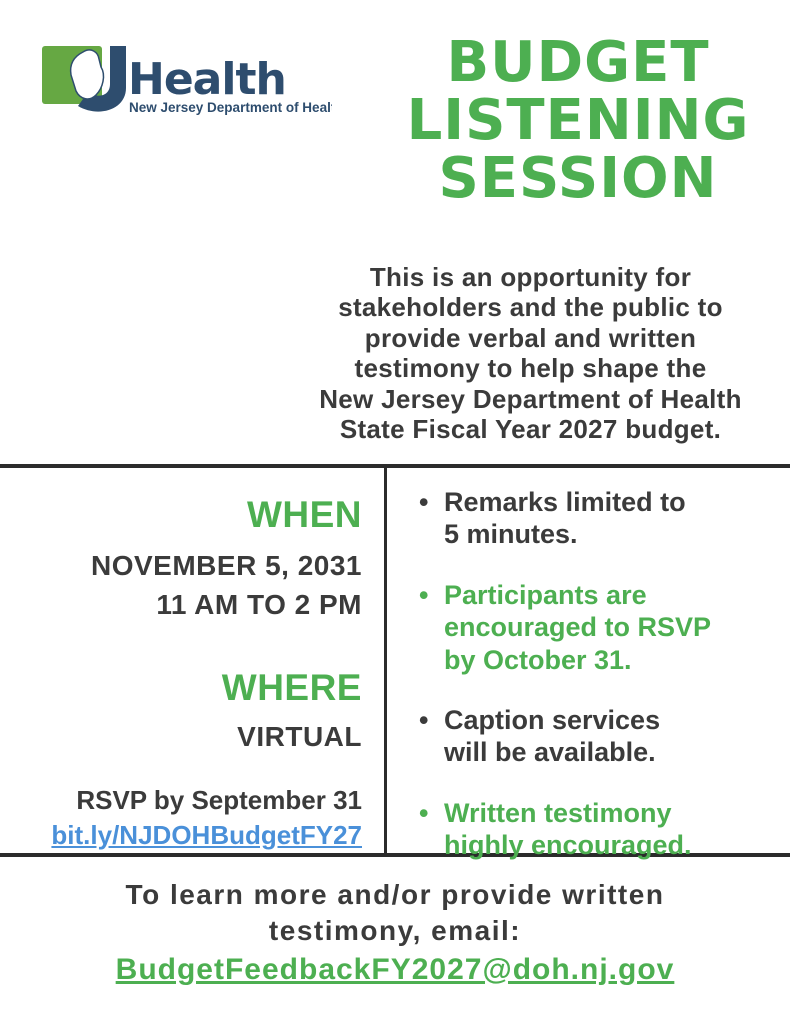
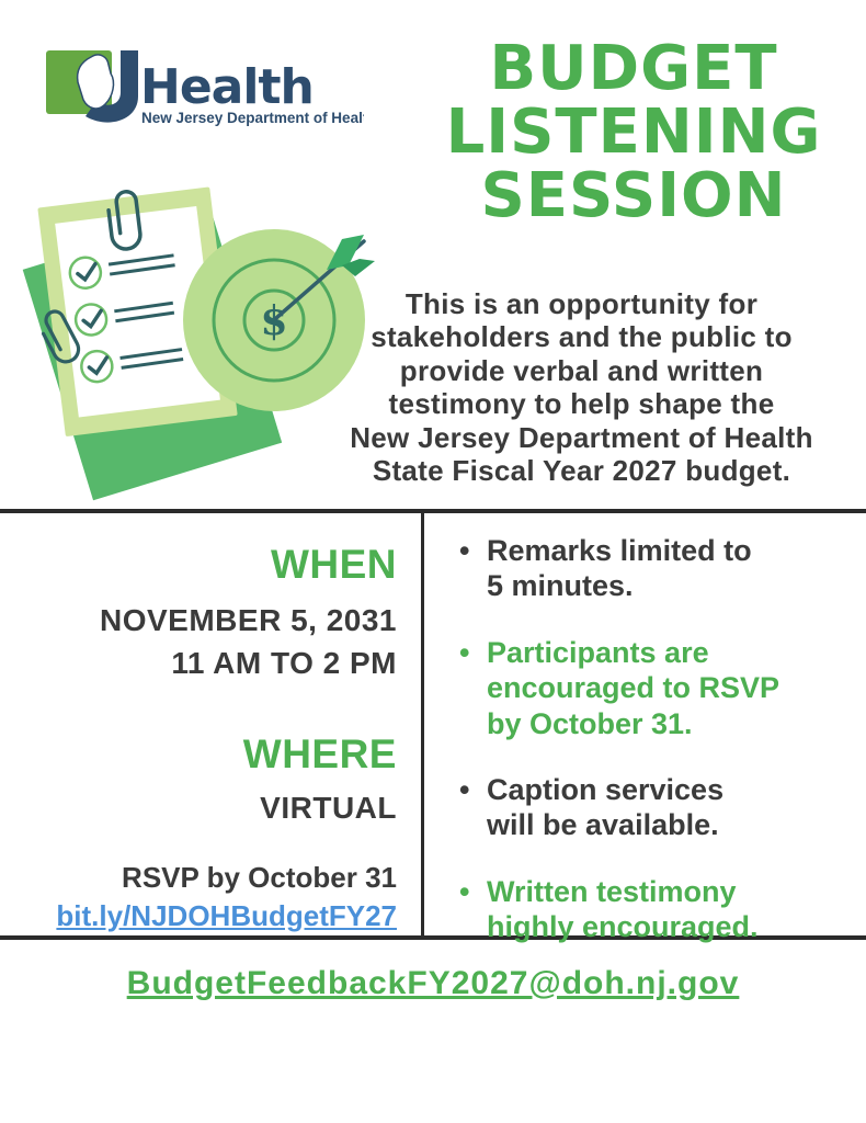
  Health
  New Jersey Department of Heal
  BUDGET
  LISTENING
  SESSION
+ $
  This is an opportunity for
  stakeholders and the public to
  provide verbal and written
  testimony to help shape the
  New Jersey Department of Health
  State Fiscal Year 2027 budget.
  WHEN
  NOVEMBER 5, 2031
  11 AM TO 2 PM
  WHERE
  VIRTUAL
- RSVP by September 31
+ RSVP by October 31
  bit.ly/NJDOHBudgetFY27
  •
  Remarks limited to
  5 minutes.
  •
  Participants are
  encouraged to RSVP
  by October 31.
  •
  Caption services
  will be available.
  •
  Written testimony
  highly encouraged.
- To learn more and/or provide written
- testimony, email:
  BudgetFeedbackFY2027@doh.nj.gov
